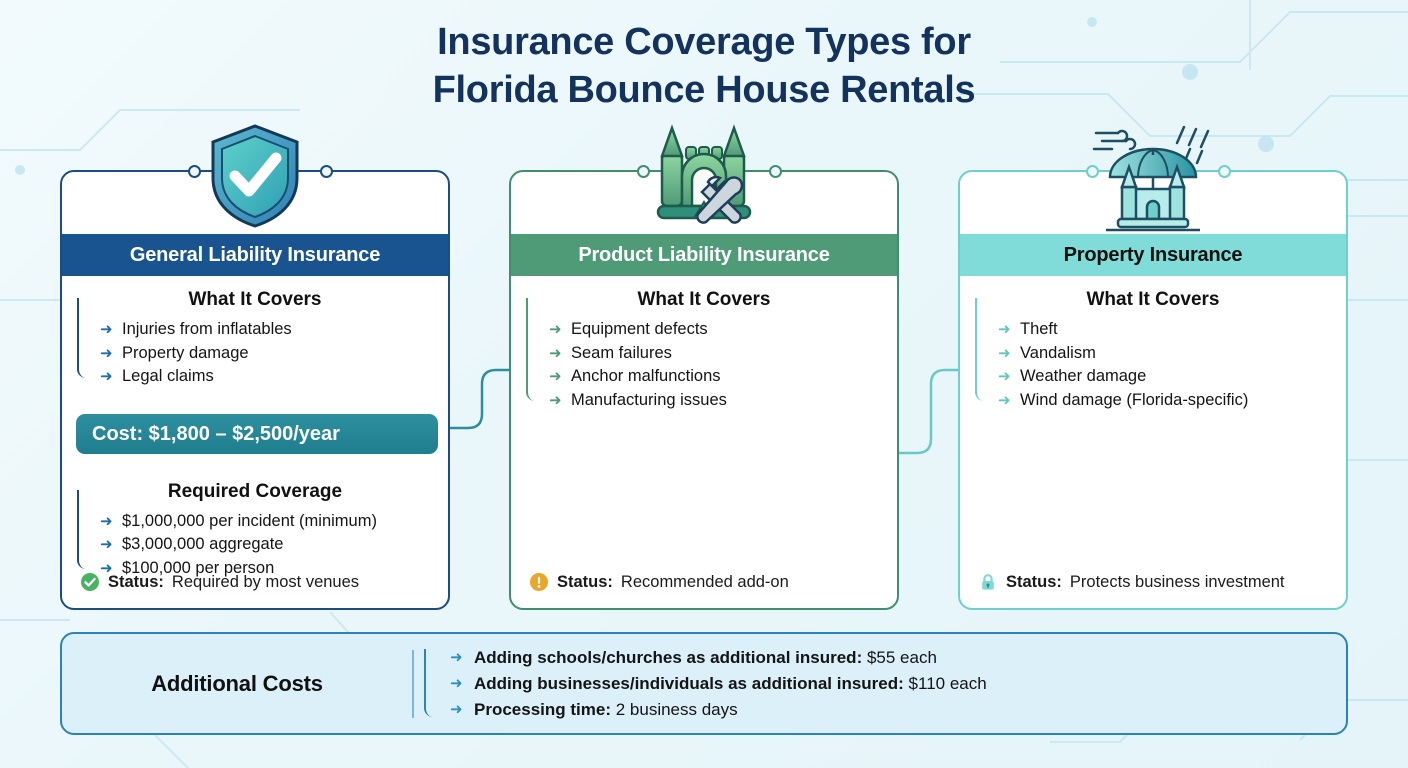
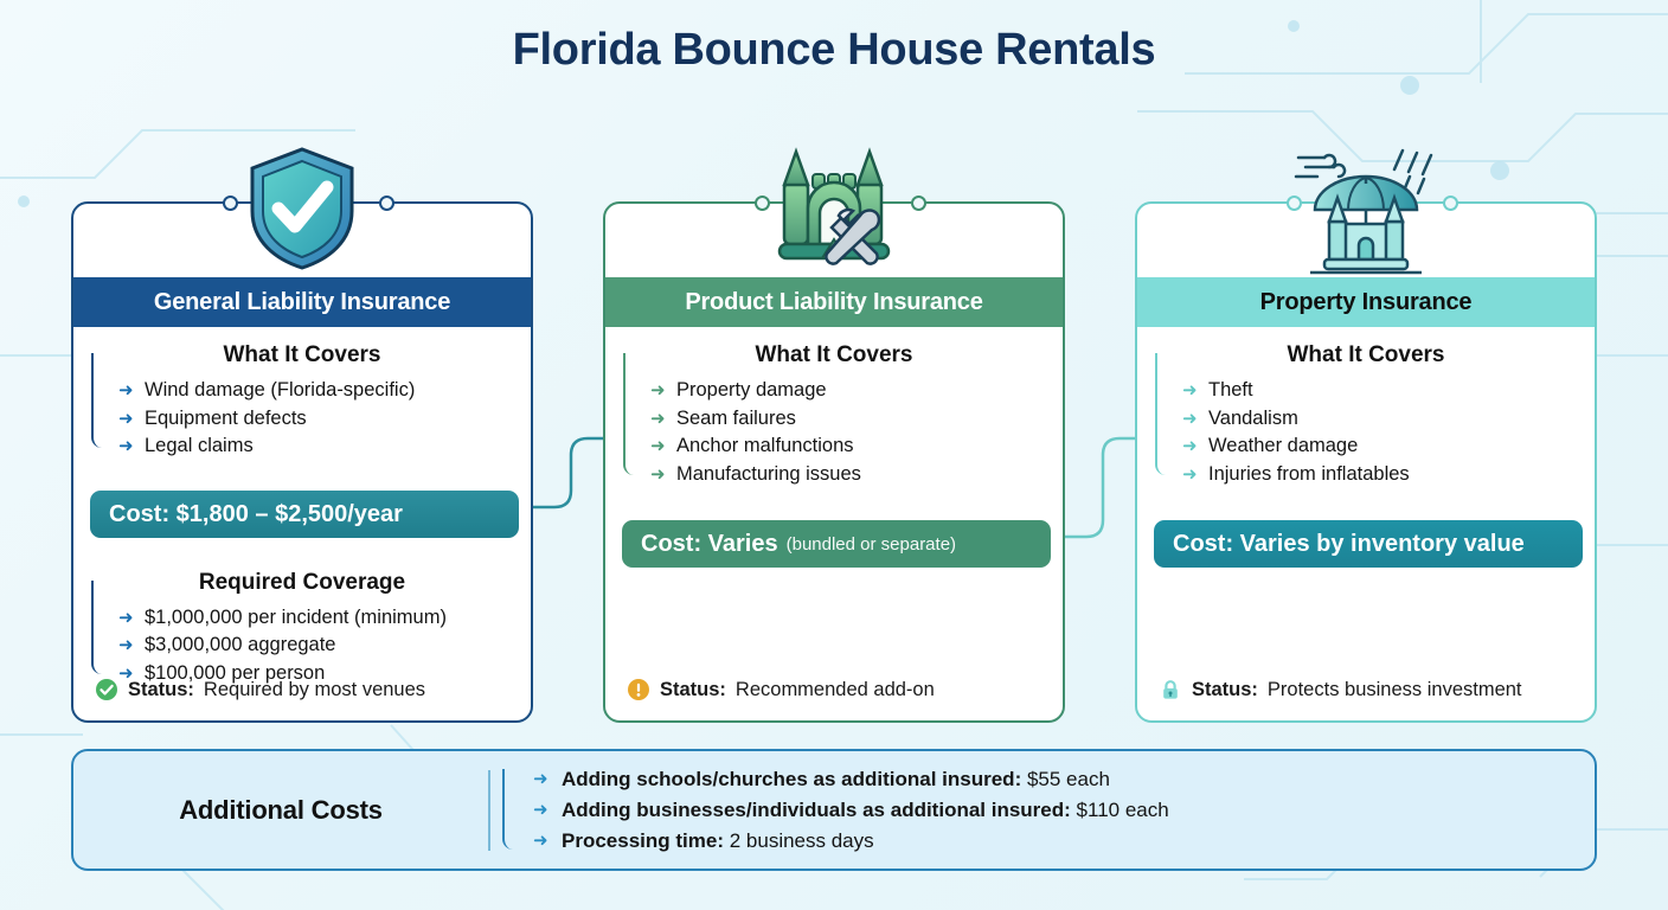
- Insurance Coverage Types for
  Florida Bounce House Rentals
  General Liability Insurance
  What It Covers
  ➜
- Injuries from inflatables
+ Wind damage (Florida-specific)
  ➜
- Property damage
+ Equipment defects
  ➜
  Legal claims
  Cost: $1,800 – $2,500/year
  Required Coverage
  ➜
  $1,000,000 per incident (minimum)
  ➜
  $3,000,000 aggregate
  ➜
  $100,000 per person
  Status:
  Required by most venues
  Product Liability Insurance
  What It Covers
  ➜
- Equipment defects
+ Property damage
  ➜
  Seam failures
  ➜
  Anchor malfunctions
  ➜
  Manufacturing issues
+ Cost: Varies
+ (bundled or separate)
  Status:
  Recommended add-on
  Property Insurance
  What It Covers
  ➜
  Theft
  ➜
  Vandalism
  ➜
  Weather damage
  ➜
- Wind damage (Florida-specific)
+ Injuries from inflatables
+ Cost: Varies by inventory value
  Status:
  Protects business investment
  Additional Costs
  ➜
  Adding schools/churches as additional insured: $55 each
  ➜
  Adding businesses/individuals as additional insured: $110 each
  ➜
  Processing time: 2 business days
